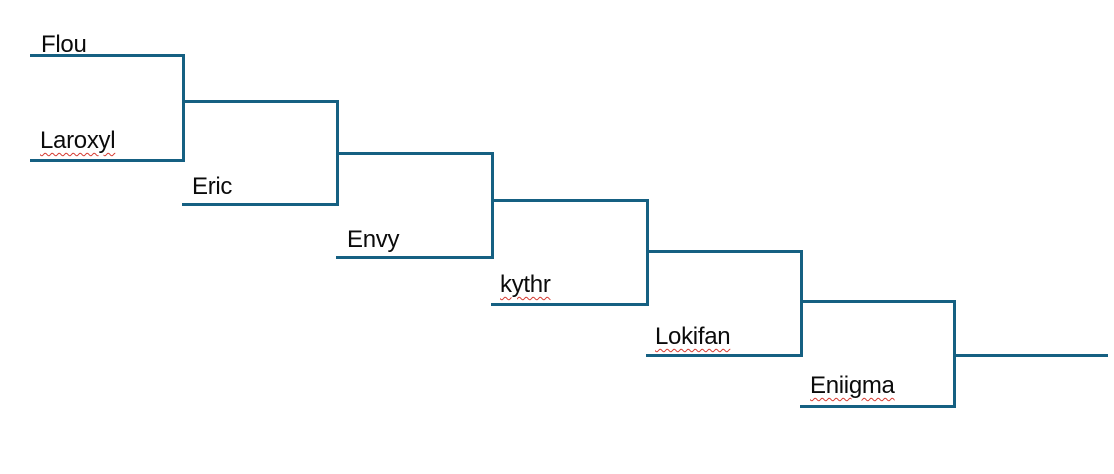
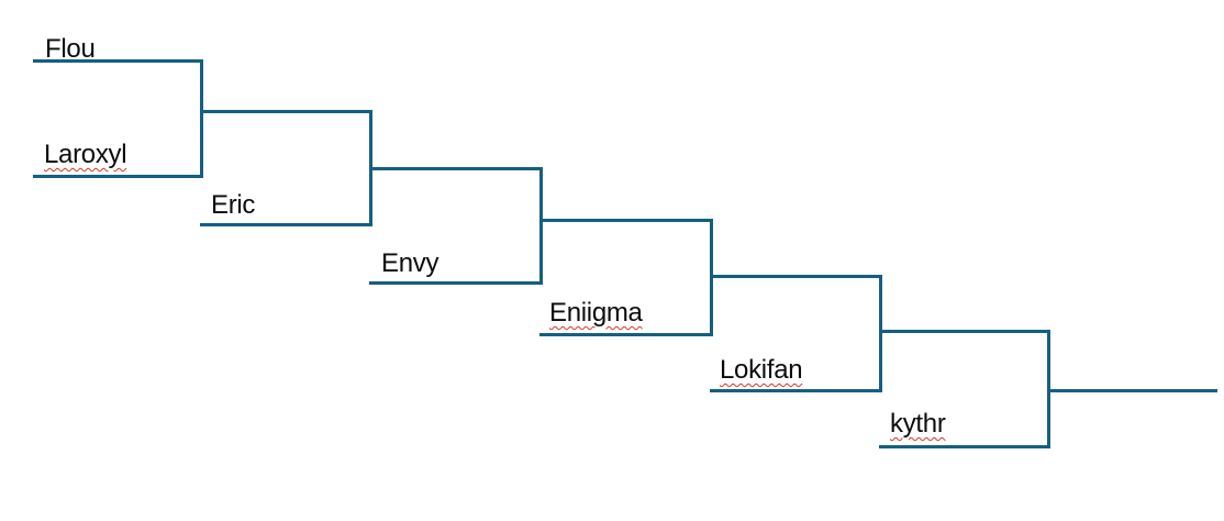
  Flou
  Laroxyl
  Eric
  Envy
- kythr
+ Eniigma
  Lokifan
- Eniigma
+ kythr
